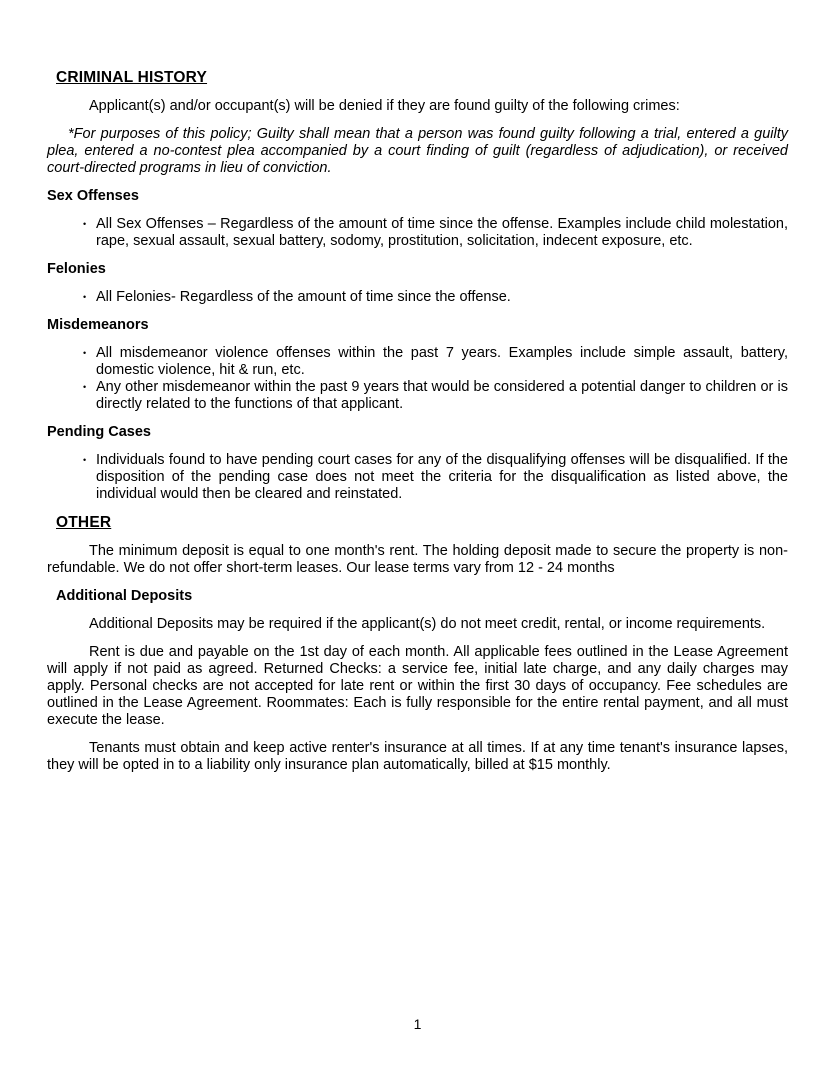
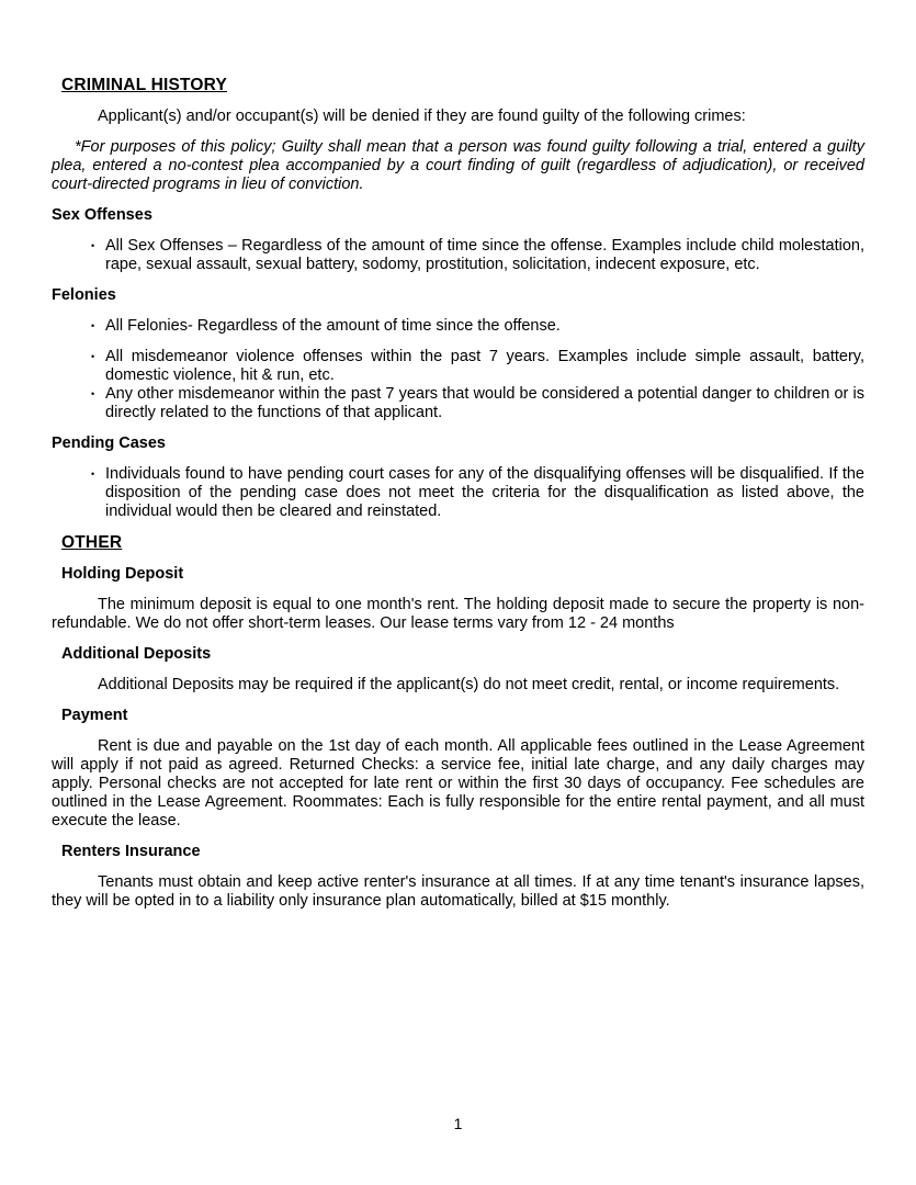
  CRIMINAL HISTORY
  Applicant(s) and/or occupant(s) will be denied if they are found guilty of the following crimes:
  *For purposes of this policy; Guilty shall mean that a person was found guilty following a trial, entered a guilty plea, entered a no-contest plea accompanied by a court finding of guilt (regardless of adjudication), or received court-directed programs in lieu of conviction.
  Sex Offenses
  •
  All Sex Offenses – Regardless of the amount of time since the offense. Examples include child molestation, rape, sexual assault, sexual battery, sodomy, prostitution, solicitation, indecent exposure, etc.
  Felonies
  •
  All Felonies- Regardless of the amount of time since the offense.
- Misdemeanors
  •
  All misdemeanor violence offenses within the past 7 years. Examples include simple assault, battery, domestic violence, hit & run, etc.
  •
- Any other misdemeanor within the past 9 years that would be considered a potential danger to children or is directly related to the functions of that applicant.
+ Any other misdemeanor within the past 7 years that would be considered a potential danger to children or is directly related to the functions of that applicant.
  Pending Cases
  •
  Individuals found to have pending court cases for any of the disqualifying offenses will be disqualified. If the disposition of the pending case does not meet the criteria for the disqualification as listed above, the individual would then be cleared and reinstated.
  OTHER
+ Holding Deposit
  The minimum deposit is equal to one month's rent. The holding deposit made to secure the property is non- refundable. We do not offer short-term leases. Our lease terms vary from 12 - 24 months
  Additional Deposits
  Additional Deposits may be required if the applicant(s) do not meet credit, rental, or income requirements.
+ Payment
  Rent is due and payable on the 1st day of each month. All applicable fees outlined in the Lease Agreement will apply if not paid as agreed. Returned Checks: a service fee, initial late charge, and any daily charges may apply. Personal checks are not accepted for late rent or within the first 30 days of occupancy. Fee schedules are outlined in the Lease Agreement. Roommates: Each is fully responsible for the entire rental payment, and all must execute the lease.
+ Renters Insurance
  Tenants must obtain and keep active renter's insurance at all times. If at any time tenant's insurance lapses, they will be opted in to a liability only insurance plan automatically, billed at $15 monthly.
  1
